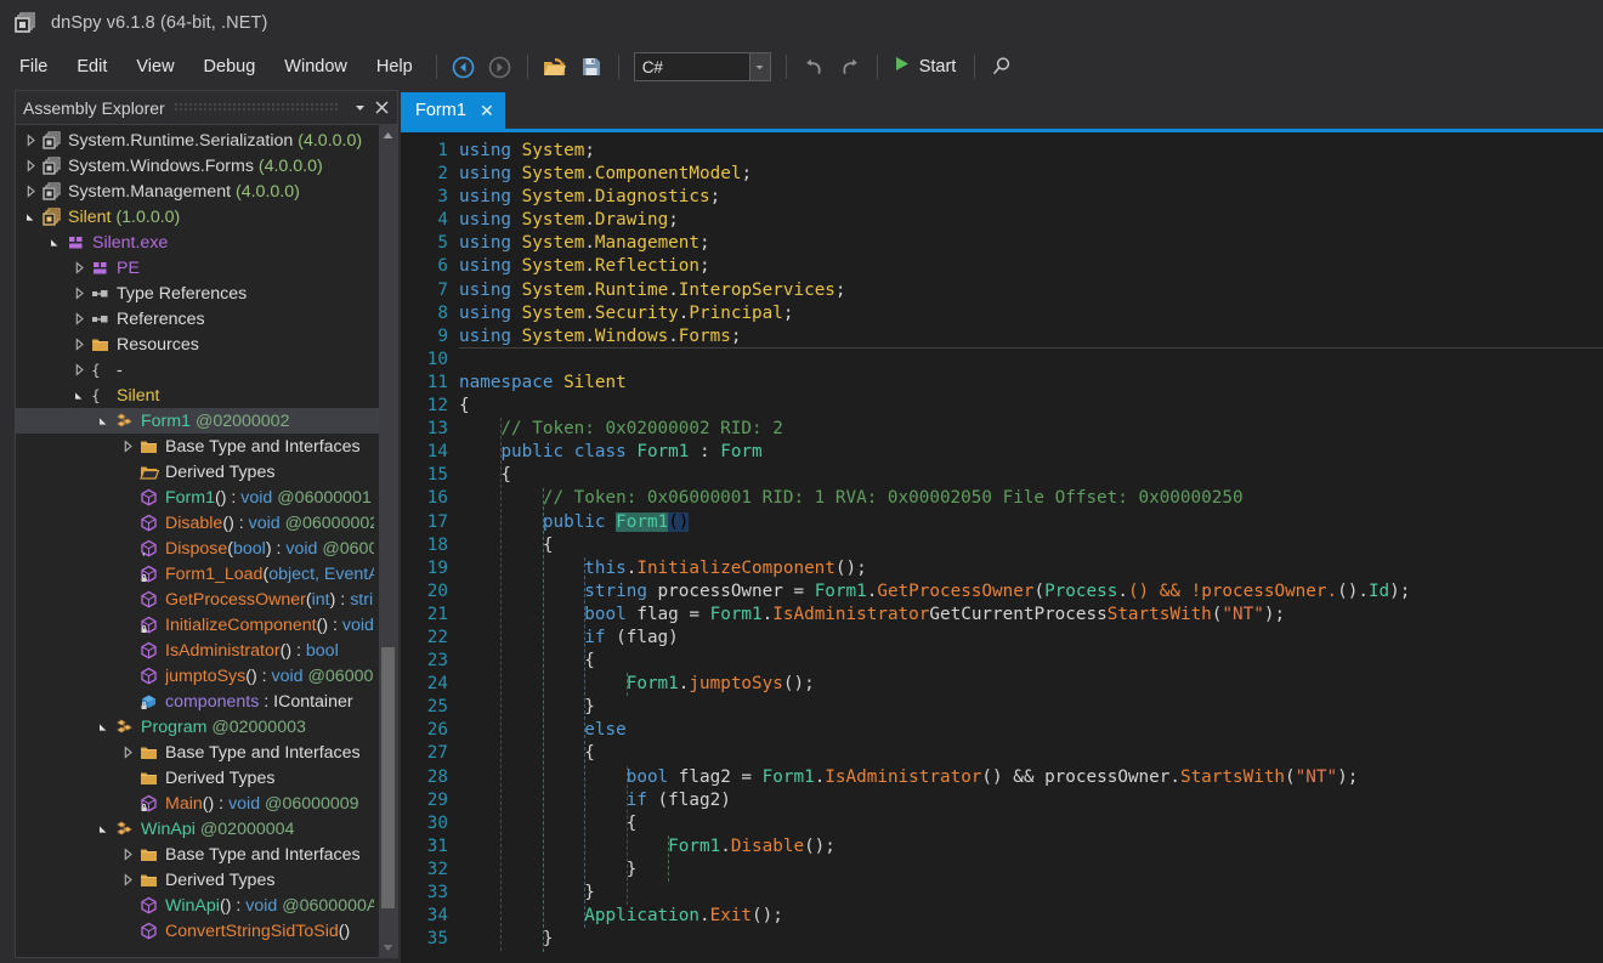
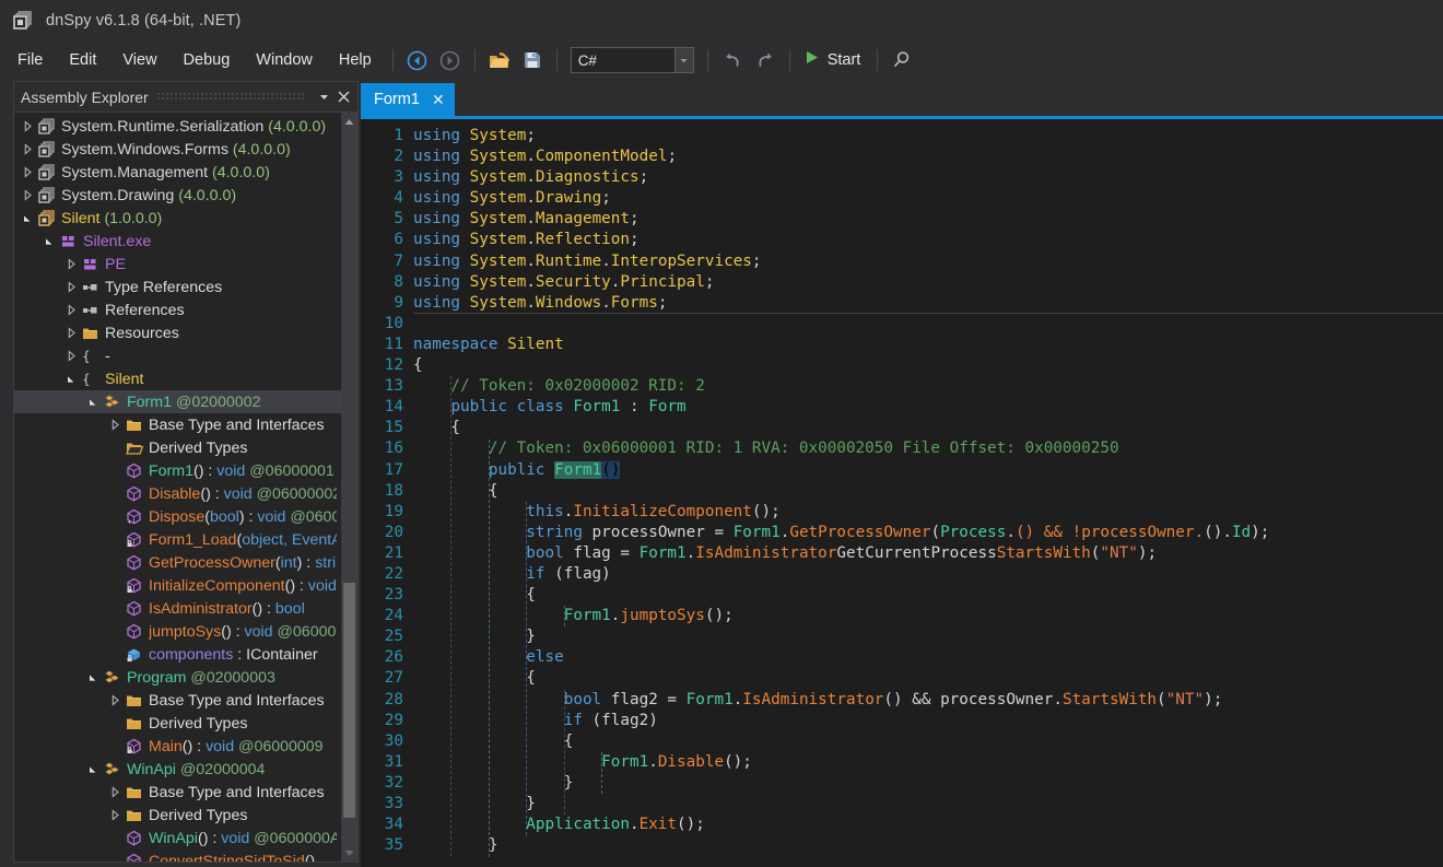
  dnSpy v6.1.8 (64-bit, .NET)
  File
  Edit
  View
  Debug
  Window
  Help
  C#
  Start
  Assembly Explorer
  System.Runtime.Serialization (4.0.0.0)
  System.Windows.Forms (4.0.0.0)
  System.Management (4.0.0.0)
+ System.Drawing (4.0.0.0)
  Silent (1.0.0.0)
  Silent.exe
  PE
  Type References
  References
  Resources
  -
  Silent
  Form1 @02000002
  Base Type and Interfaces
  Derived Types
  Form1() : void @06000001
  Disable() : void @0600000
  Dispose(bool) : void @0600
  Form1_Load(object, EventA
  GetProcessOwner(int) : stri
  InitializeComponent() : void
  IsAdministrator() : bool
  jumptoSys() : void @06000
  components : IContainer
  Program @02000003
  Base Type and Interfaces
  Derived Types
  Main() : void @06000009
  WinApi @02000004
  Base Type and Interfaces
  Derived Types
  WinApi() : void @0600000A
  ConvertStringSidToSid()
  Form1
  ✕
  1
  using System;
  2
  using System.ComponentModel;
  3
  using System.Diagnostics;
  4
  using System.Drawing;
  5
  using System.Management;
  6
  using System.Reflection;
  7
  using System.Runtime.InteropServices;
  8
  using System.Security.Principal;
  9
  using System.Windows.Forms;
  10
  11
  namespace Silent
  12
  {
  13
  // Token: 0x02000002 RID: 2
  14
  public class Form1 : Form
  15
  {
  16
  // Token: 0x06000001 RID: 1 RVA: 0x00002050 File Offset: 0x00000250
  17
  public Form1()
  18
  {
  19
  this.InitializeComponent();
  20
  string processOwner = Form1.GetProcessOwner(Process.() && !processOwner.().Id);
  21
  bool flag = Form1.IsAdministratorGetCurrentProcessStartsWith("NT");
  22
  if (flag)
  23
  {
  24
  Form1.jumptoSys();
  25
  }
  26
  else
  27
  {
  28
  bool flag2 = Form1.IsAdministrator() && processOwner.StartsWith("NT");
  29
  if (flag2)
  30
  {
  31
  Form1.Disable();
  32
  }
  33
  }
  34
  Application.Exit();
  35
  }
